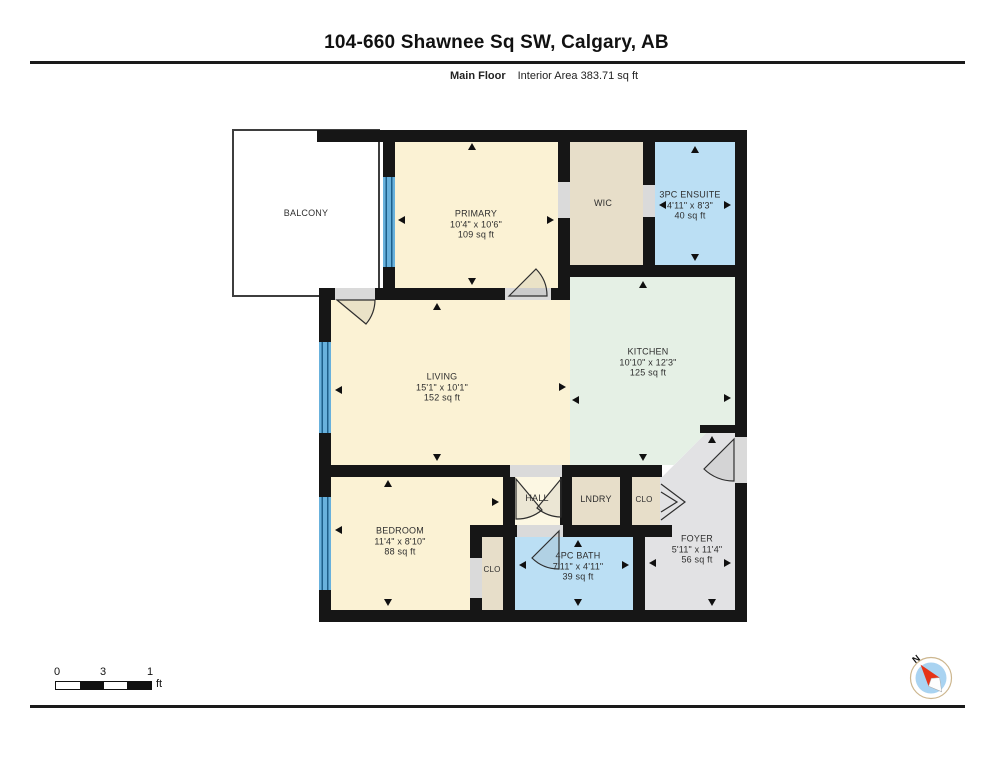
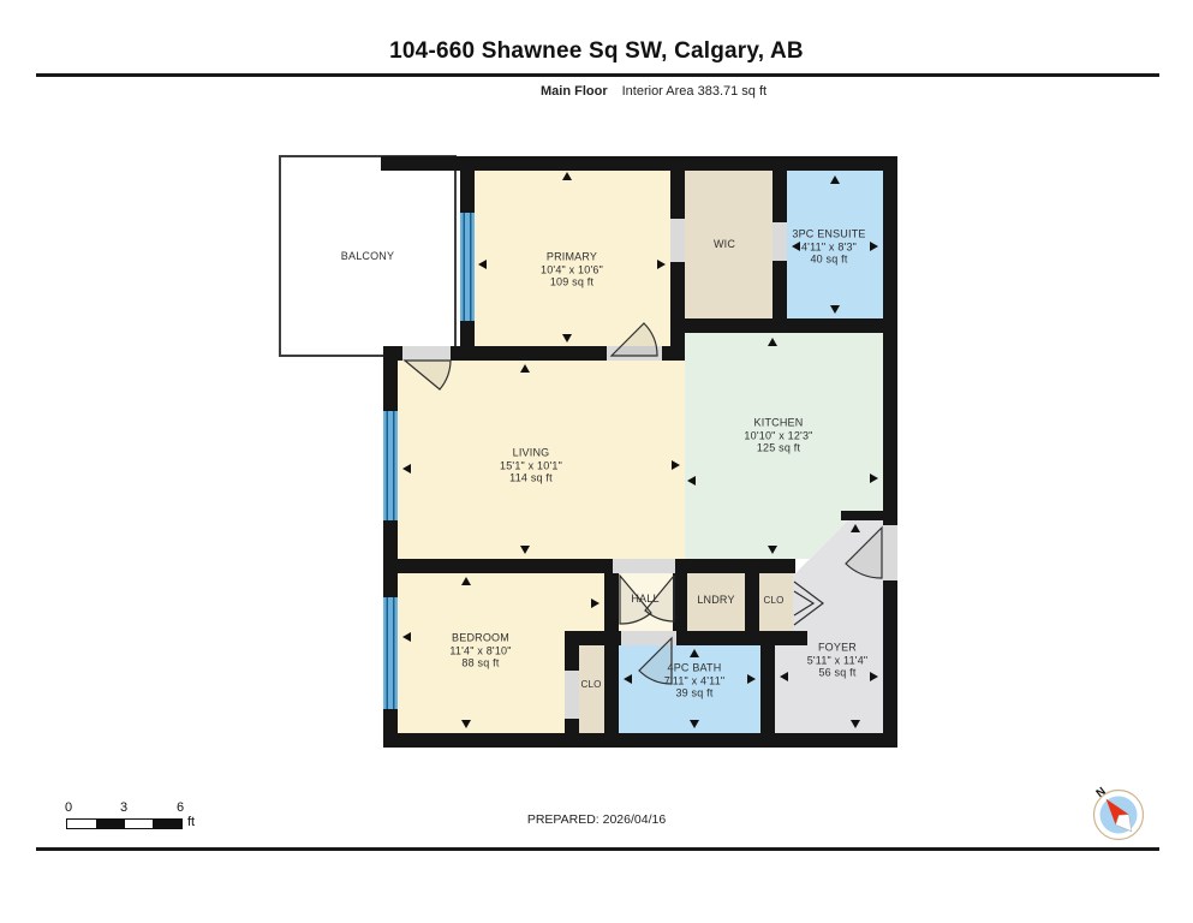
  104-660 Shawnee Sq SW, Calgary, AB
  Main Floor Interior Area 383.71 sq ft
  BALCONY
  PRIMARY
  10'4" x 10'6"
  109 sq ft
  WIC
  3PC ENSUITE
  4'11" x 8'3"
  40 sq ft
  KITCHEN
  10'10" x 12'3"
  125 sq ft
  LIVING
  15'1" x 10'1"
- 152 sq ft
+ 114 sq ft
  BEDROOM
  11'4" x 8'10"
  88 sq ft
  CLO
  HALL
  LNDRY
  CLO
  4PC BATH
  7'11" x 4'11"
  39 sq ft
  FOYER
  5'11" x 11'4"
  56 sq ft
  0
  3
- 1
+ 6
  ft
+ PREPARED: 2026/04/16
